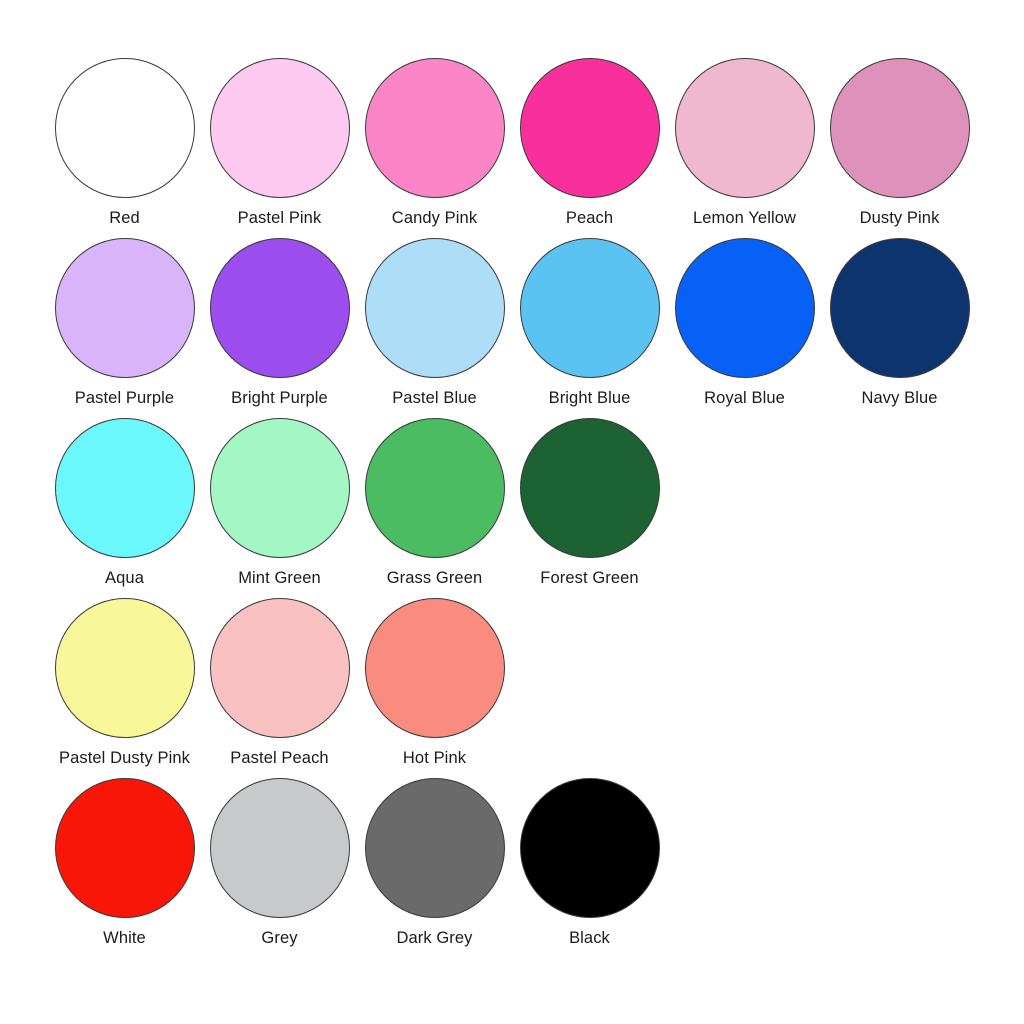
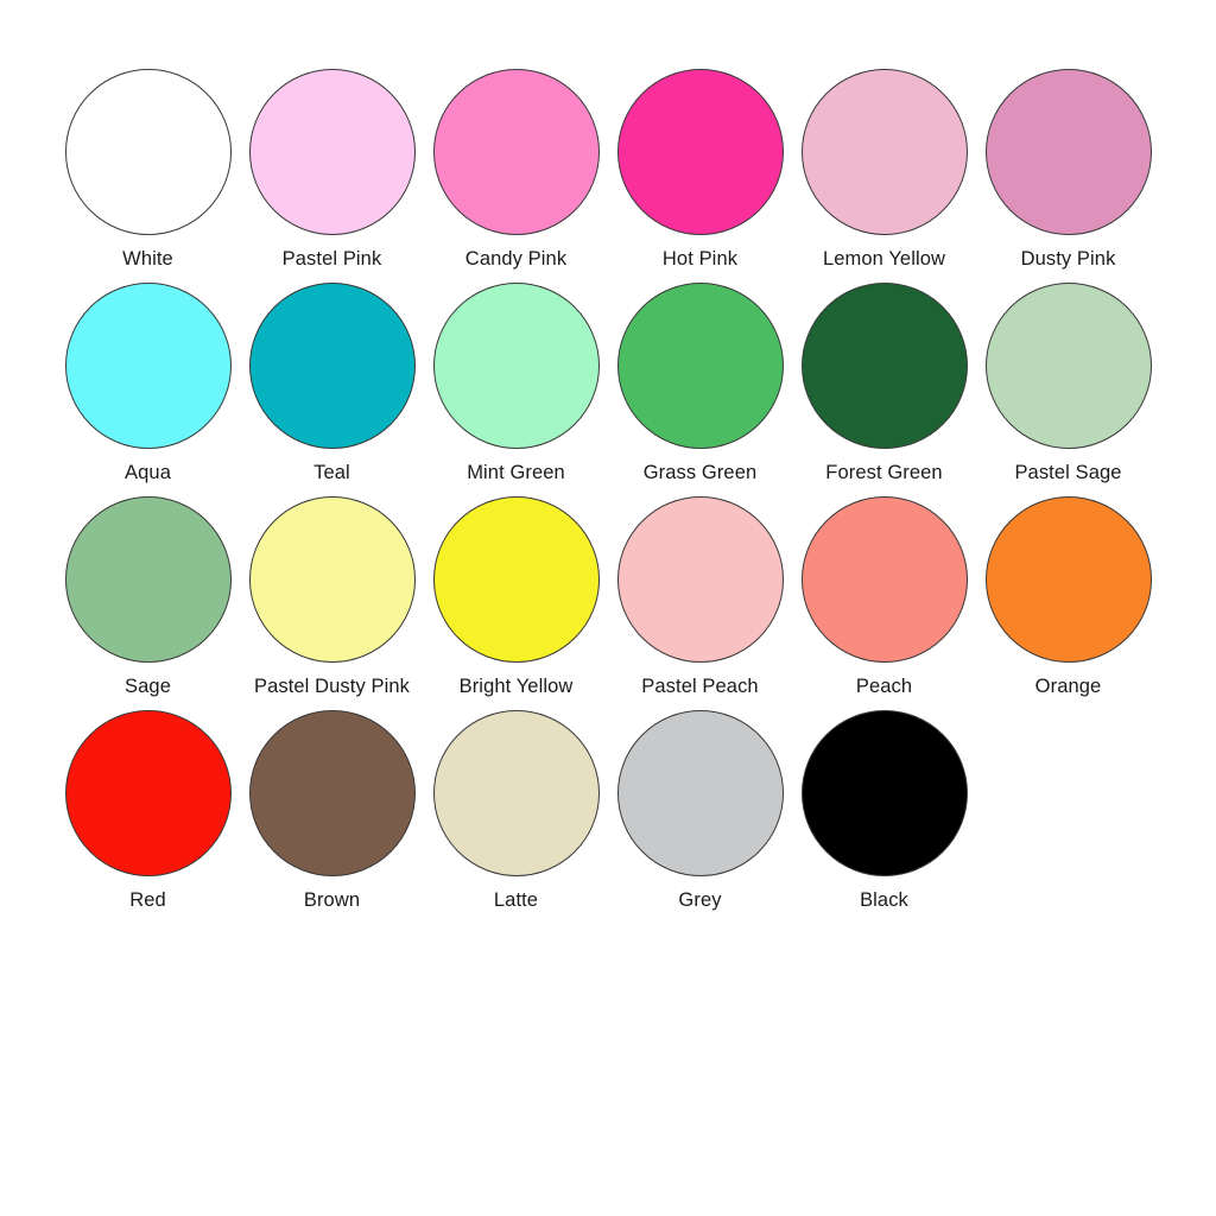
- Red
+ White
  Pastel Pink
  Candy Pink
- Peach
+ Hot Pink
  Lemon Yellow
  Dusty Pink
- Pastel Purple
- Bright Purple
- Pastel Blue
- Bright Blue
- Royal Blue
- Navy Blue
  Aqua
+ Teal
  Mint Green
  Grass Green
  Forest Green
+ Pastel Sage
+ Sage
  Pastel Dusty Pink
+ Bright Yellow
  Pastel Peach
- Hot Pink
+ Peach
+ Orange
- White
+ Red
+ Brown
+ Latte
  Grey
- Dark Grey
  Black
